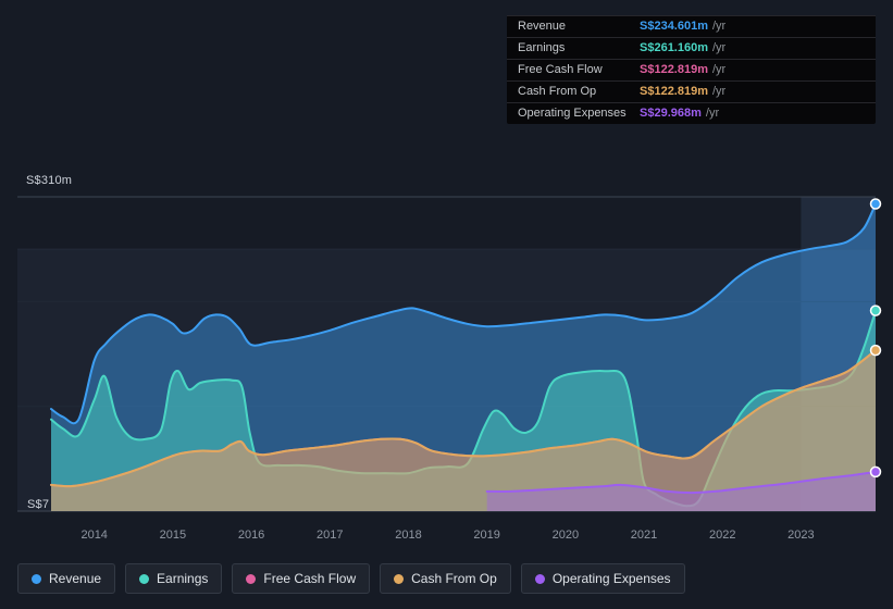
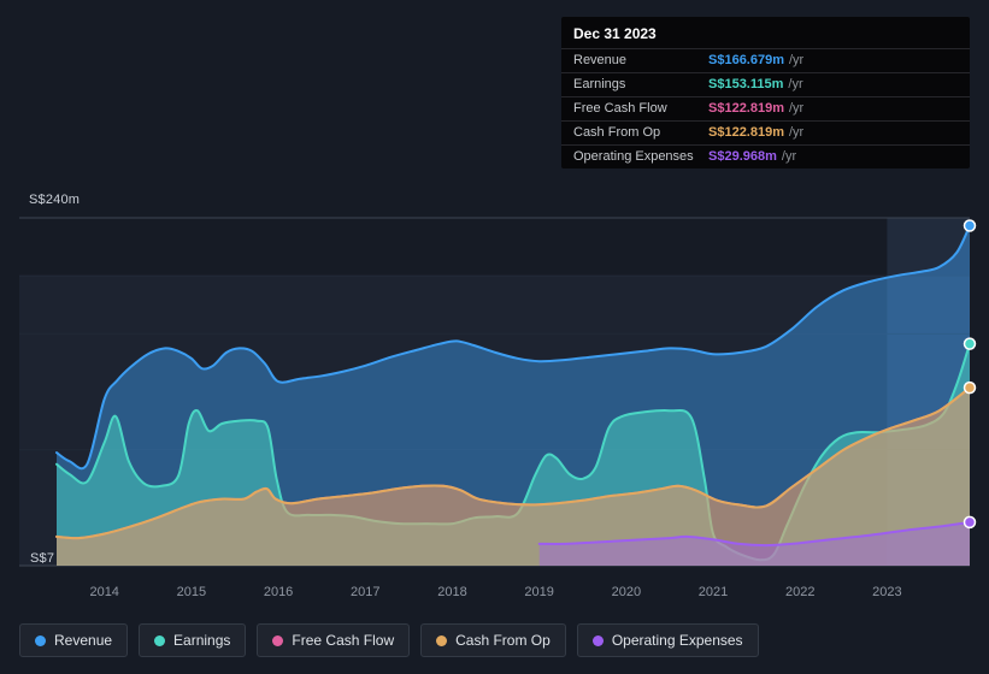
  2014
  2015
  2016
  2017
  2018
  2019
  2020
  2021
  2022
  2023
- S$310m
+ S$240m
  S$7
+ Dec 31 2023
  Revenue
- S$234.601m
+ S$166.679m
  /yr
  Earnings
- S$261.160m
+ S$153.115m
  /yr
  Free Cash Flow
  S$122.819m
  /yr
  Cash From Op
  S$122.819m
  /yr
  Operating Expenses
  S$29.968m
  /yr
  Revenue
  Earnings
  Free Cash Flow
  Cash From Op
  Operating Expenses
